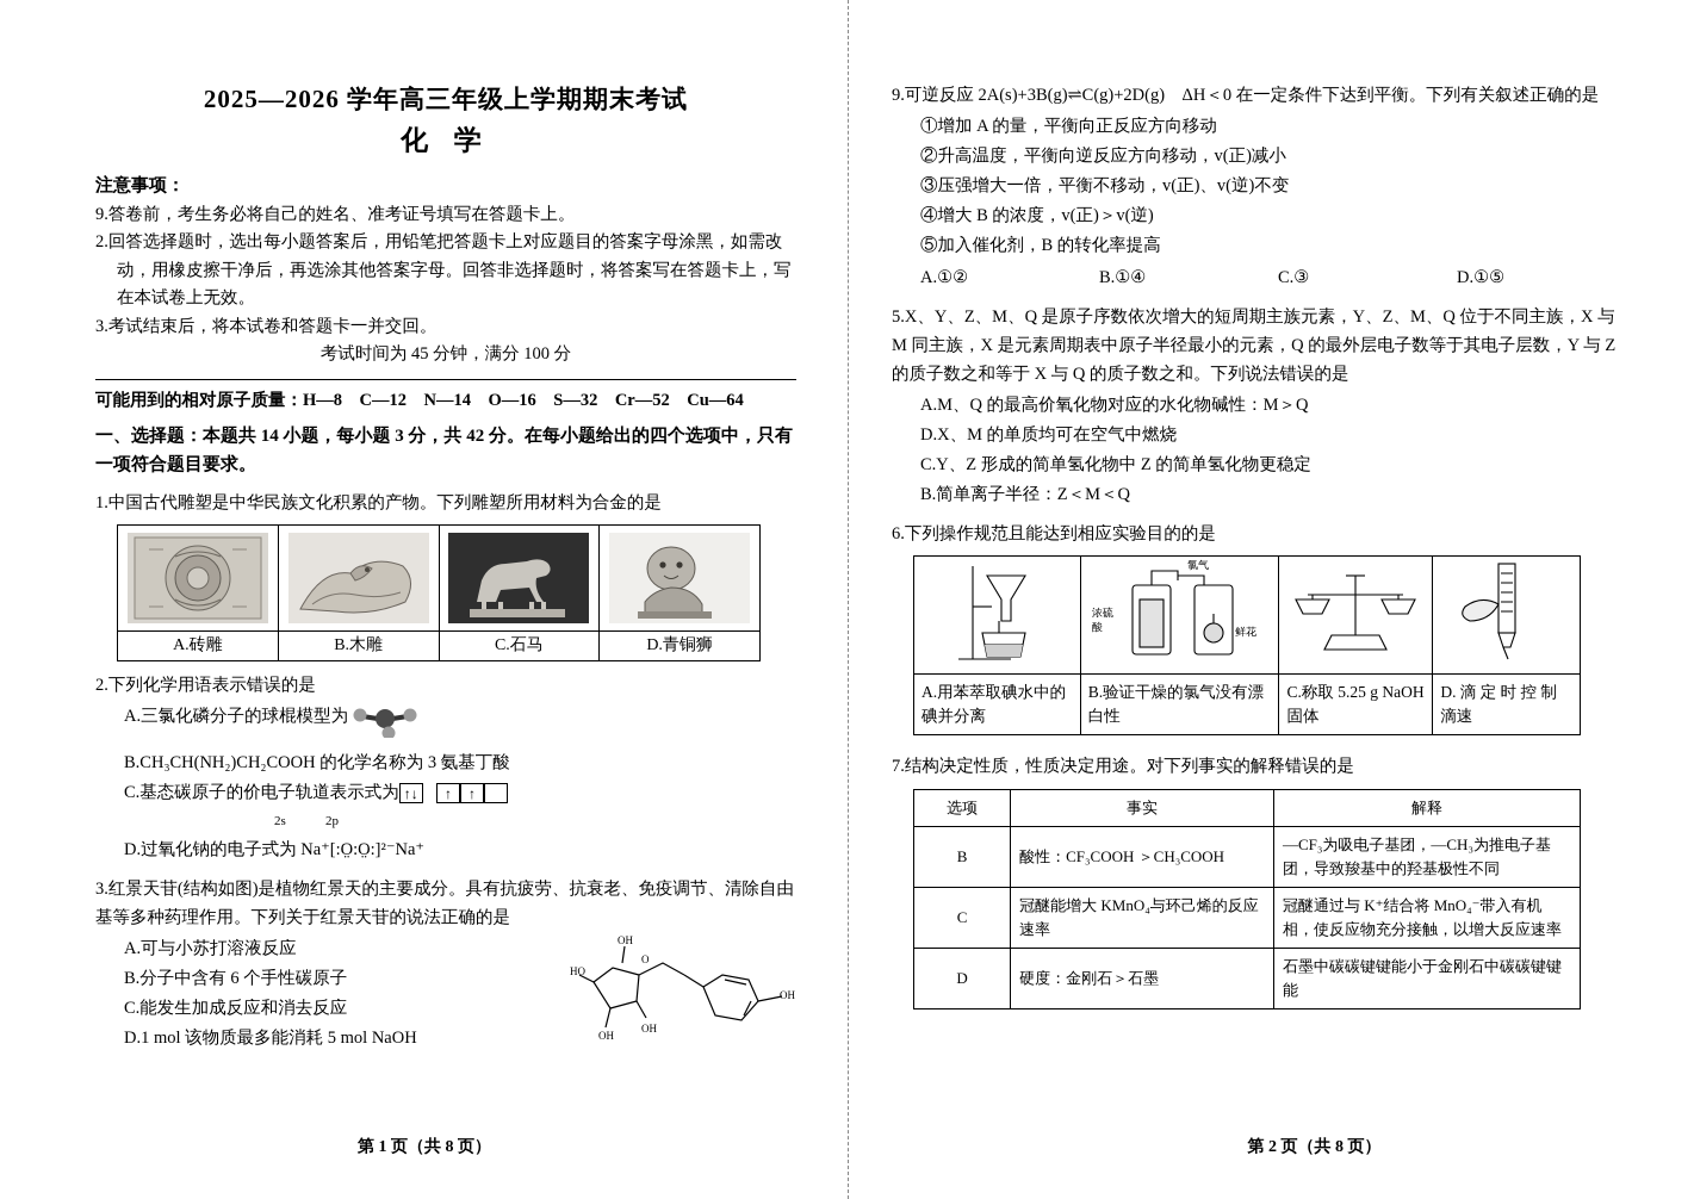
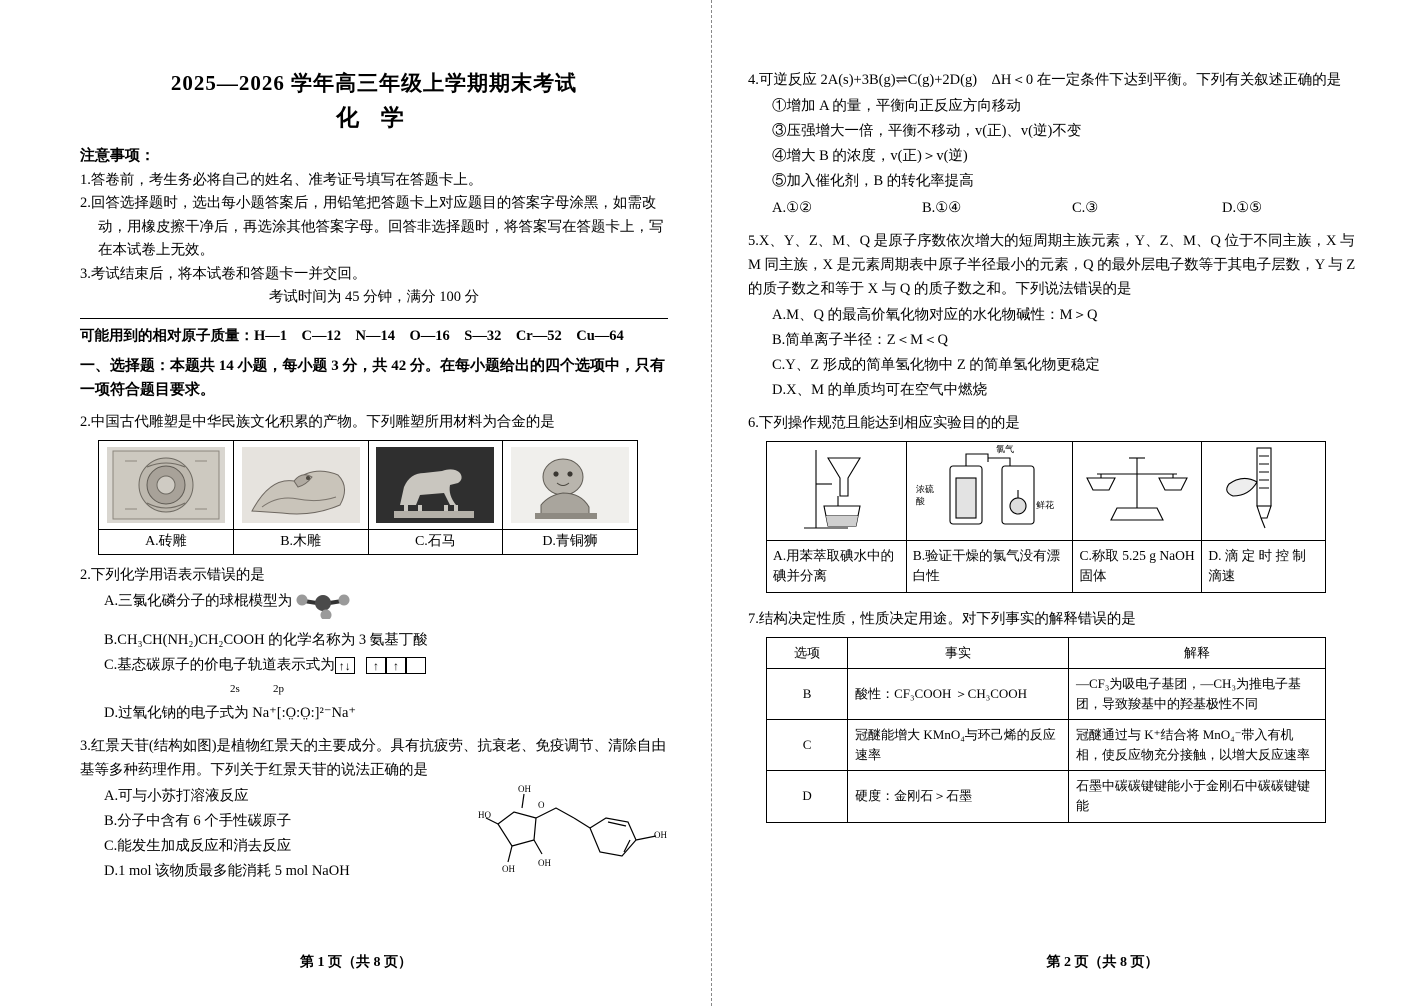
  2025—2026 学年高三年级上学期期末考试
  化 学
  注意事项：
- 9.答卷前，考生务必将自己的姓名、准考证号填写在答题卡上。
+ 1.答卷前，考生务必将自己的姓名、准考证号填写在答题卡上。
  2.回答选择题时，选出每小题答案后，用铅笔把答题卡上对应题目的答案字母涂黑，如需改动，用橡皮擦干净后，再选涂其他答案字母。回答非选择题时，将答案写在答题卡上，写在本试卷上无效。
  3.考试结束后，将本试卷和答题卡一并交回。
  考试时间为 45 分钟，满分 100 分
- 可能用到的相对原子质量：H—8 C—12 N—14 O—16 S—32 Cr—52 Cu—64
+ 可能用到的相对原子质量：H—1 C—12 N—14 O—16 S—32 Cr—52 Cu—64
  一、选择题：本题共 14 小题，每小题 3 分，共 42 分。在每小题给出的四个选项中，只有一项符合题目要求。
- 1.中国古代雕塑是中华民族文化积累的产物。下列雕塑所用材料为合金的是
+ 2.中国古代雕塑是中华民族文化积累的产物。下列雕塑所用材料为合金的是
  A.砖雕	B.木雕	C.石马	D.青铜狮
  2.下列化学用语表示错误的是
  A.三氯化磷分子的球棍模型为
  B.CH₃CH(NH₂)CH₂COOH 的化学名称为 3 氨基丁酸
  C.基态碳原子的价电子轨道表示式为
  ↑↓ ↑ ↑
  2s 2p
  D.过氧化钠的电子式为 Na⁺[:O̤:O̤:]²⁻Na⁺
  3.红景天苷(结构如图)是植物红景天的主要成分。具有抗疲劳、抗衰老、免疫调节、清除自由基等多种药理作用。下列关于红景天苷的说法正确的是
  A.可与小苏打溶液反应
  B.分子中含有 6 个手性碳原子
  C.能发生加成反应和消去反应
  D.1 mol 该物质最多能消耗 5 mol NaOH
  HO
  OH
  O
  OH
  OH
  OH
  第 1 页（共 8 页）
- 9.可逆反应 2A(s)+3B(g)⇌C(g)+2D(g) ΔH＜0 在一定条件下达到平衡。下列有关叙述正确的是
+ 4.可逆反应 2A(s)+3B(g)⇌C(g)+2D(g) ΔH＜0 在一定条件下达到平衡。下列有关叙述正确的是
  ①增加 A 的量，平衡向正反应方向移动
- ②升高温度，平衡向逆反应方向移动，v(正)减小
  ③压强增大一倍，平衡不移动，v(正)、v(逆)不变
  ④增大 B 的浓度，v(正)＞v(逆)
  ⑤加入催化剂，B 的转化率提高
  A.①②
  B.①④
  C.③
  D.①⑤
  5.X、Y、Z、M、Q 是原子序数依次增大的短周期主族元素，Y、Z、M、Q 位于不同主族，X 与 M 同主族，X 是元素周期表中原子半径最小的元素，Q 的最外层电子数等于其电子层数，Y 与 Z 的质子数之和等于 X 与 Q 的质子数之和。下列说法错误的是
  A.M、Q 的最高价氧化物对应的水化物碱性：M＞Q
- D.X、M 的单质均可在空气中燃烧
+ B.简单离子半径：Z＜M＜Q
  C.Y、Z 形成的简单氢化物中 Z 的简单氢化物更稳定
- B.简单离子半径：Z＜M＜Q
+ D.X、M 的单质均可在空气中燃烧
  6.下列操作规范且能达到相应实验目的的是
  	氯气 浓硫 酸 鲜花
  A.用苯萃取碘水中的碘并分离	B.验证干燥的氯气没有漂白性	C.称取 5.25 g NaOH 固体	D. 滴 定 时 控 制 滴速
  7.结构决定性质，性质决定用途。对下列事实的解释错误的是
  选项	事实	解释
  B	酸性：CF₃COOH ＞CH₃COOH	—CF₃为吸电子基团，—CH₃为推电子基团，导致羧基中的羟基极性不同
  C	冠醚能增大 KMnO₄与环己烯的反应速率	冠醚通过与 K⁺结合将 MnO₄⁻带入有机相，使反应物充分接触，以增大反应速率
  D	硬度：金刚石＞石墨	石墨中碳碳键键能小于金刚石中碳碳键键能
  第 2 页（共 8 页）
